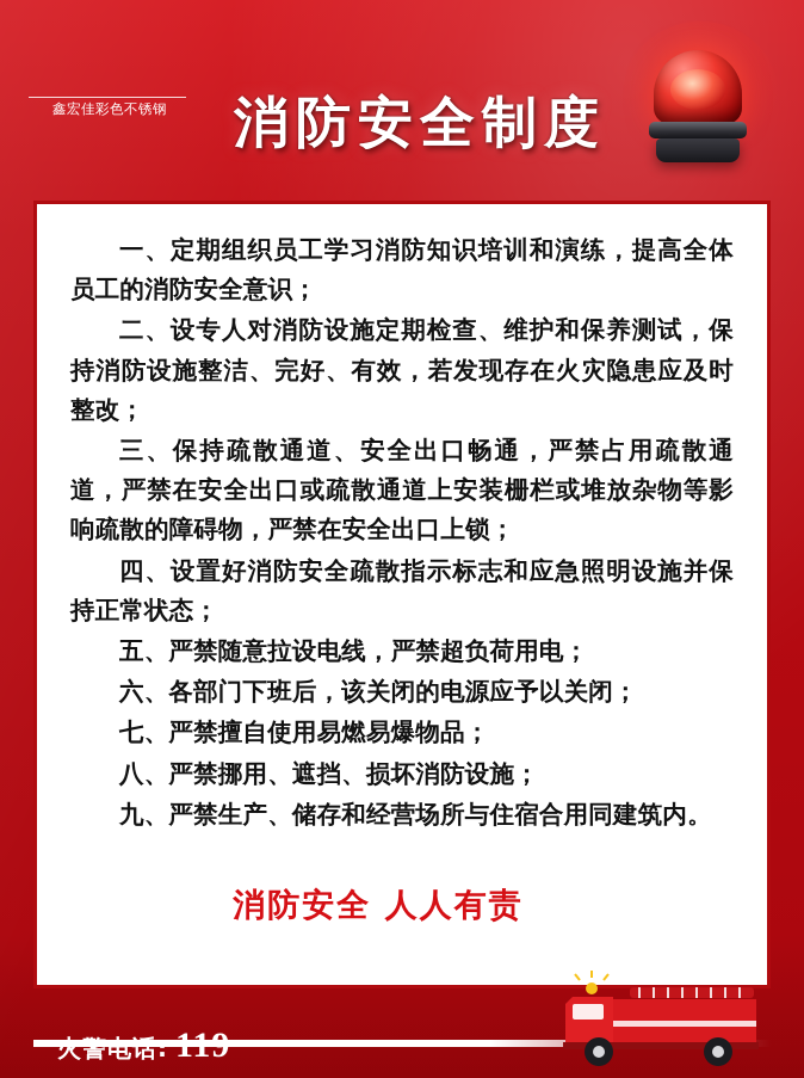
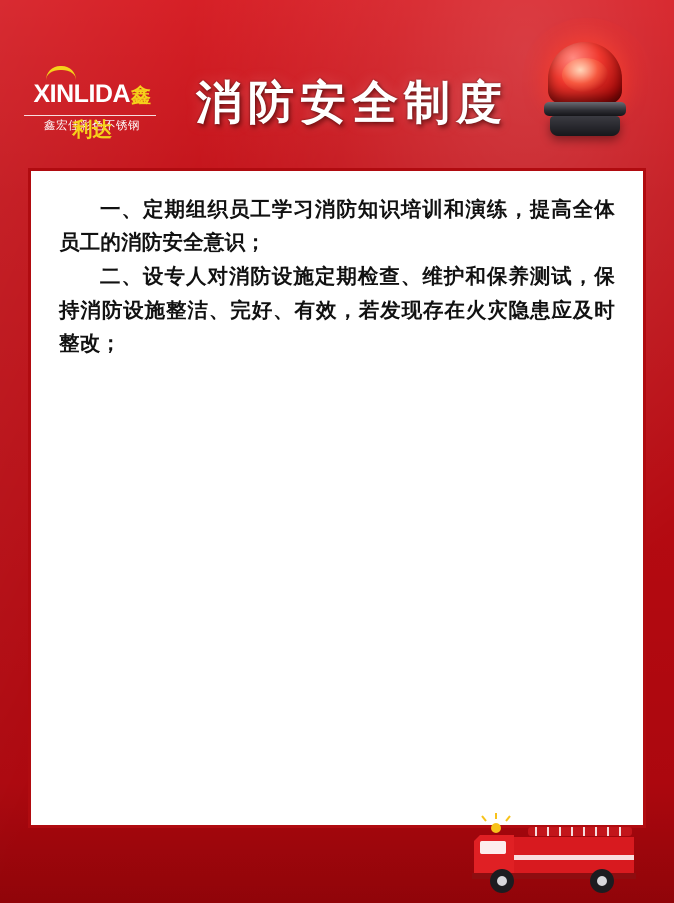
+ XINLIDA鑫利达
  鑫宏佳彩色不锈钢
  消防安全制度
  一、定期组织员工学习消防知识培训和演练，提高全体员工的消防安全意识；
  二、设专人对消防设施定期检查、维护和保养测试，保持消防设施整洁、完好、有效，若发现存在火灾隐患应及时整改；
- 三、保持疏散通道、安全出口畅通，严禁占用疏散通道，严禁在安全出口或疏散通道上安装栅栏或堆放杂物等影响疏散的障碍物，严禁在安全出口上锁；
- 四、设置好消防安全疏散指示标志和应急照明设施并保持正常状态；
- 五、严禁随意拉设电线，严禁超负荷用电；
- 六、各部门下班后，该关闭的电源应予以关闭；
- 七、严禁擅自使用易燃易爆物品；
- 八、严禁挪用、遮挡、损坏消防设施；
- 九、严禁生产、储存和经营场所与住宿合用同建筑内。
- 消防安全 人人有责
- 火警电话:
- 119
